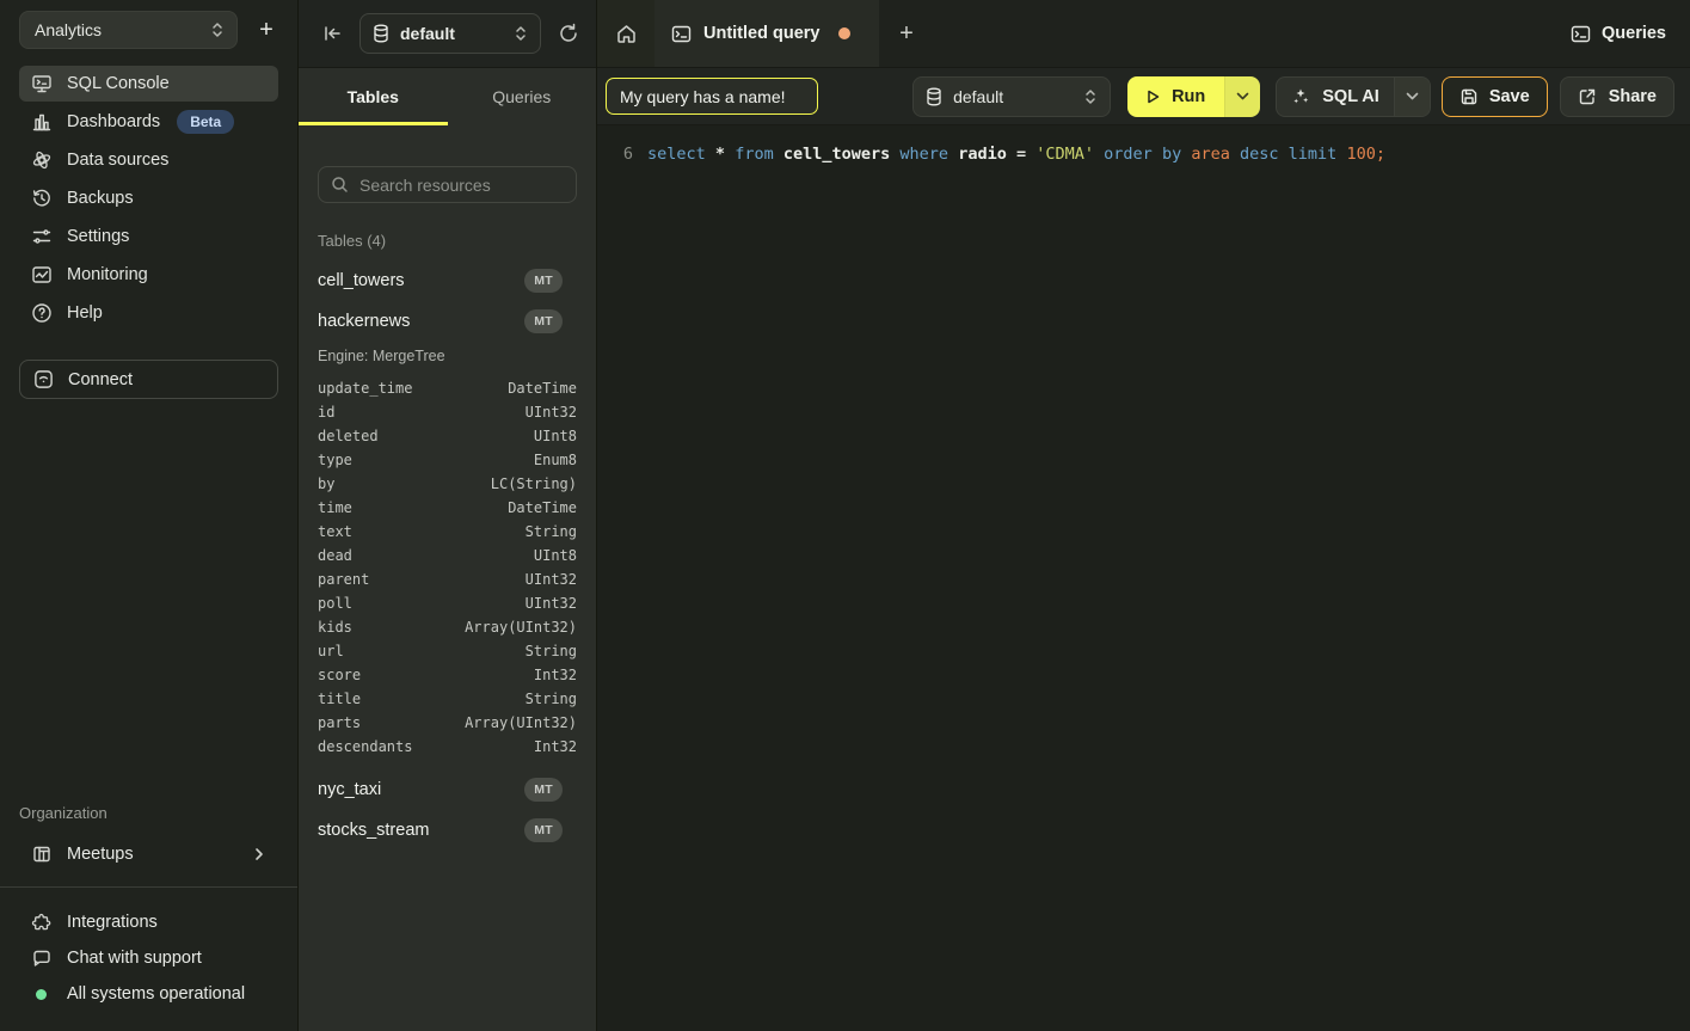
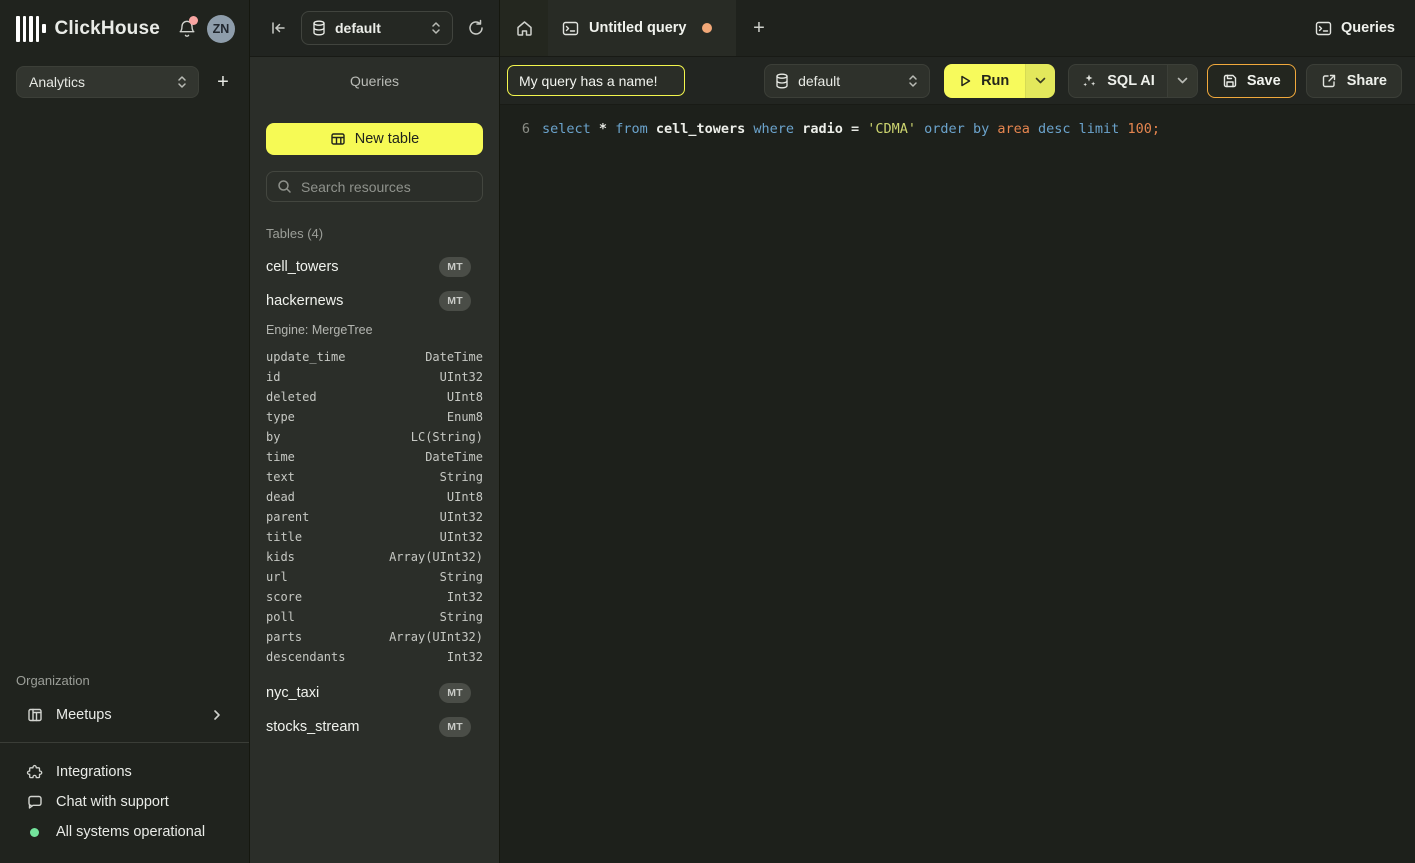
+ ClickHouse
+ ZN
  Analytics
  +
- SQL Console
- Dashboards
- Beta
- Data sources
- Backups
- Settings
- Monitoring
- Help
- Connect
  Organization
  Meetups
  Integrations
  Chat with support
  All systems operational
  default
- Tables
  Queries
+ New table
  Search resources
  Tables (4)
  cell_towers
  MT
  hackernews
  MT
  Engine: MergeTree
  update_time
  DateTime
  id
  UInt32
  deleted
  UInt8
  type
  Enum8
  by
  LC(String)
  time
  DateTime
  text
  String
  dead
  UInt8
  parent
  UInt32
- poll
+ title
  UInt32
  kids
  Array(UInt32)
  url
  String
  score
  Int32
- title
+ poll
  String
  parts
  Array(UInt32)
  descendants
  Int32
  nyc_taxi
  MT
  stocks_stream
  MT
  Untitled query
  +
  Queries
  My query has a name!
  default
  Run
  SQL AI
  Save
  Share
  6
  select * from cell_towers where radio = 'CDMA' order by area desc limit 100;
